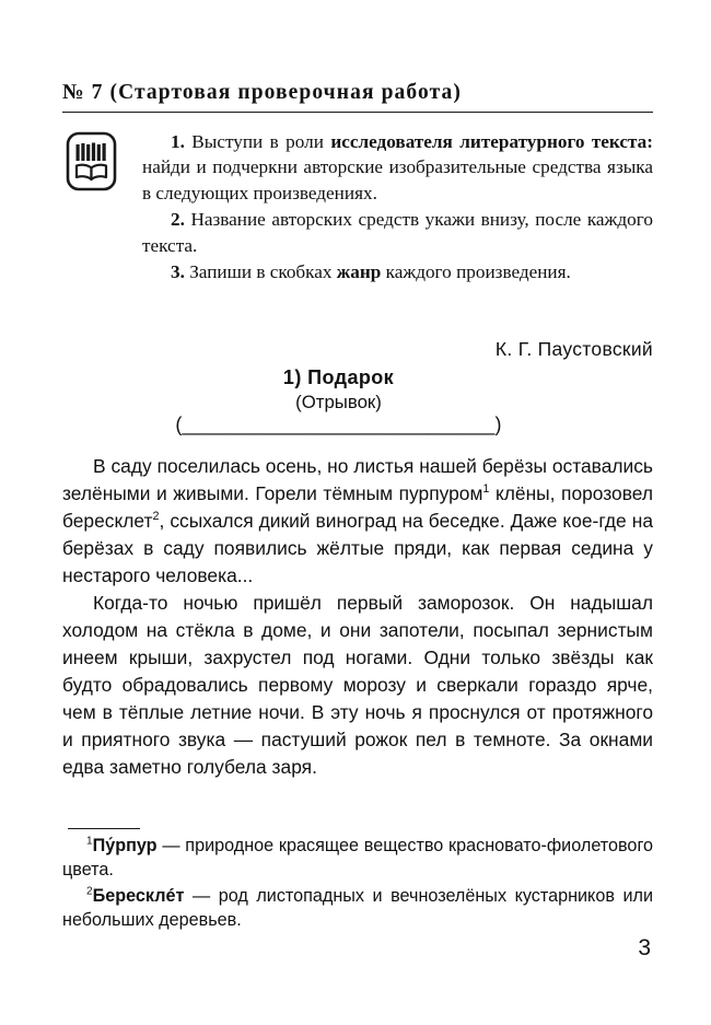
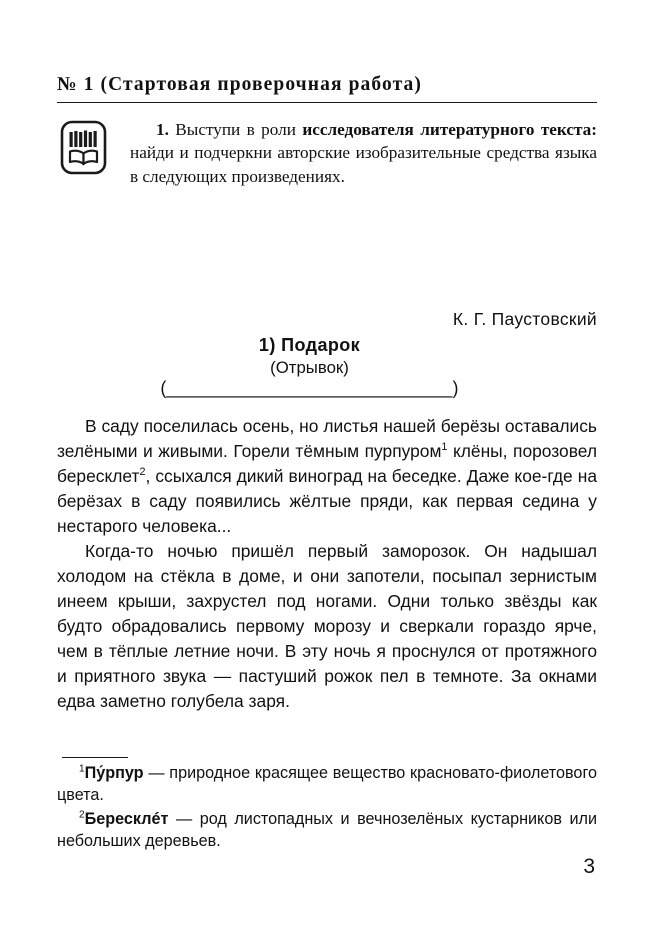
- № 7 (Стартовая проверочная работа)
+ № 1 (Стартовая проверочная работа)
  1. Выступи в роли исследователя литературного текста: найди и подчеркни авторские изобразительные средства языка в следующих произведениях.
- 2. Название авторских средств укажи внизу, после каждого текста.
- 3. Запиши в скобках жанр каждого произведения.
  К. Г. Паустовский
  1) Подарок
  (Отрывок)
  (____________________________)
  В саду поселилась осень, но листья нашей берёзы оставались зелёными и живыми. Горели тёмным пурпуром1 клёны, порозовел бересклет2, ссыхался дикий виноград на беседке. Даже кое-где на берёзах в саду появились жёлтые пряди, как первая седина у нестарого человека...
  Когда-то ночью пришёл первый заморозок. Он надышал холодом на стёкла в доме, и они запотели, посыпал зернистым инеем крыши, захрустел под ногами. Одни только звёзды как будто обрадовались первому морозу и сверкали гораздо ярче, чем в тёплые летние ночи. В эту ночь я проснулся от протяжного и приятного звука — пастуший рожок пел в темноте. За окнами едва заметно голубела заря.
  1Пу́рпур — природное красящее вещество красновато-фиолетового цвета.
  2Бересклéт — род листопадных и вечнозелёных кустарников или небольших деревьев.
  3
